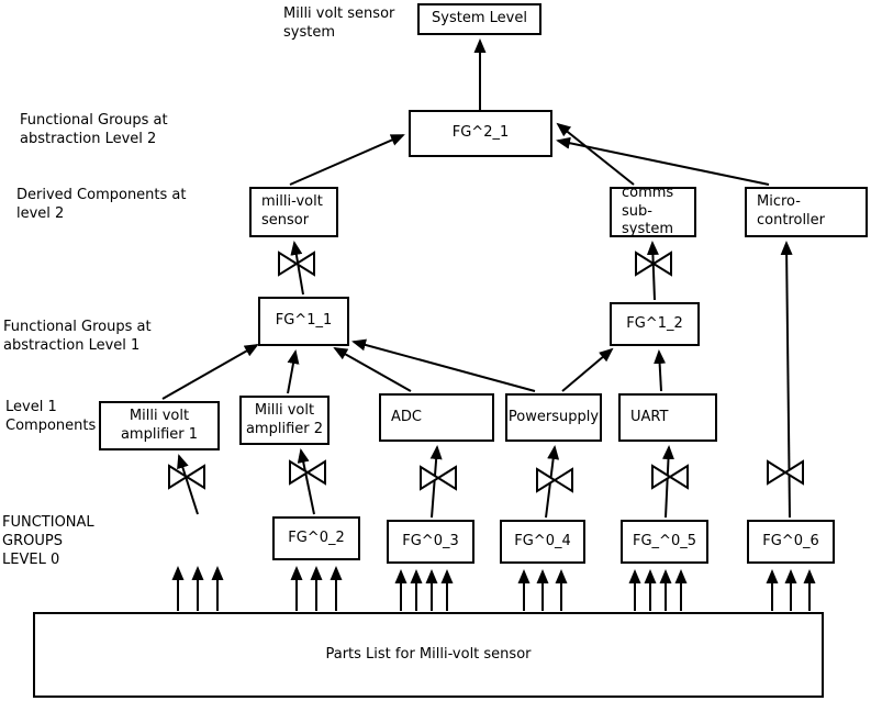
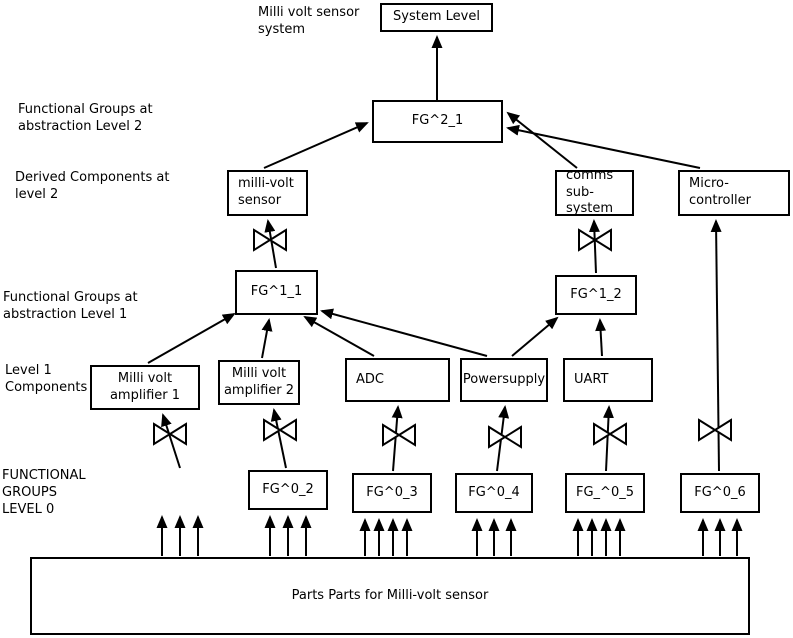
  Milli volt sensor
  system
  Functional Groups at
  abstraction Level 2
  Derived Components at
  level 2
  Functional Groups at
  abstraction Level 1
  Level 1
  Components
  FUNCTIONAL
  GROUPS
  LEVEL 0
  System Level
  FG^2_1
  milli-volt
  sensor
  comms
  sub-system
  Micro-
  controller
  FG^1_1
  FG^1_2
  Milli volt
  amplifier 1
  Milli volt
  amplifier 2
  ADC
  Powersupply
  UART
  FG^0_2
  FG^0_3
  FG^0_4
  FG_^0_5
  FG^0_6
- Parts List for Milli-volt sensor
+ Parts Parts for Milli-volt sensor
